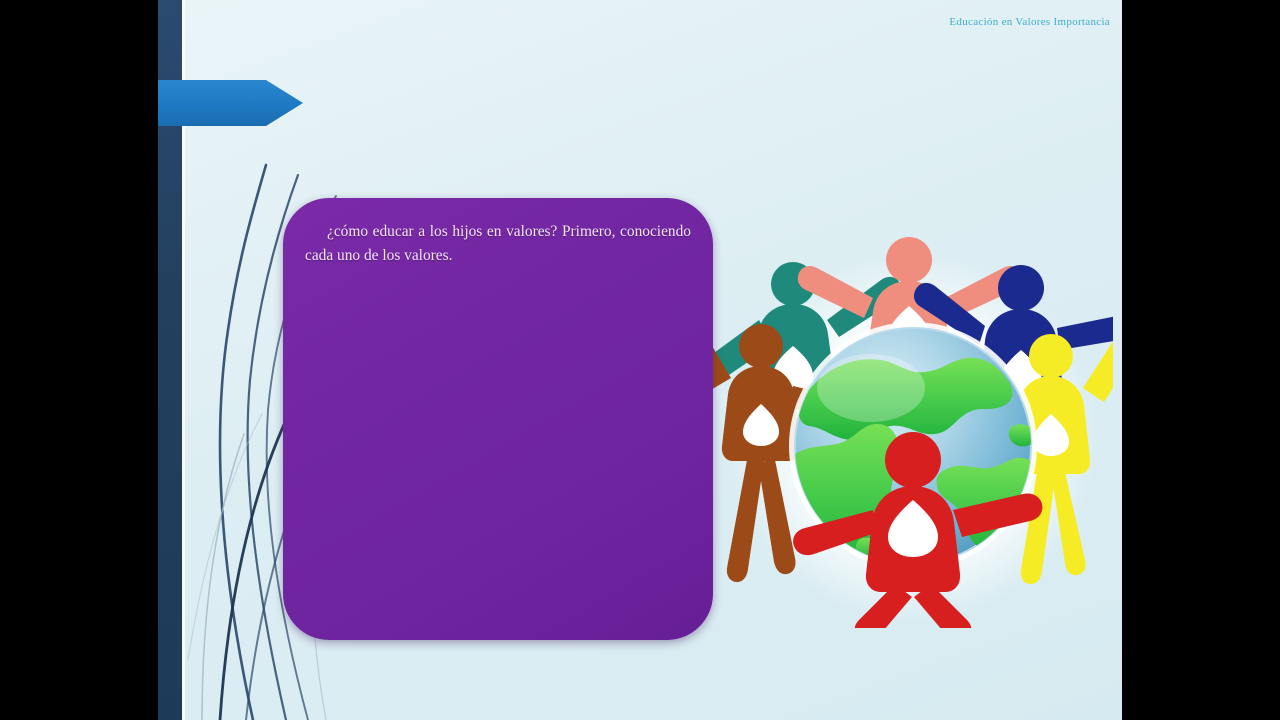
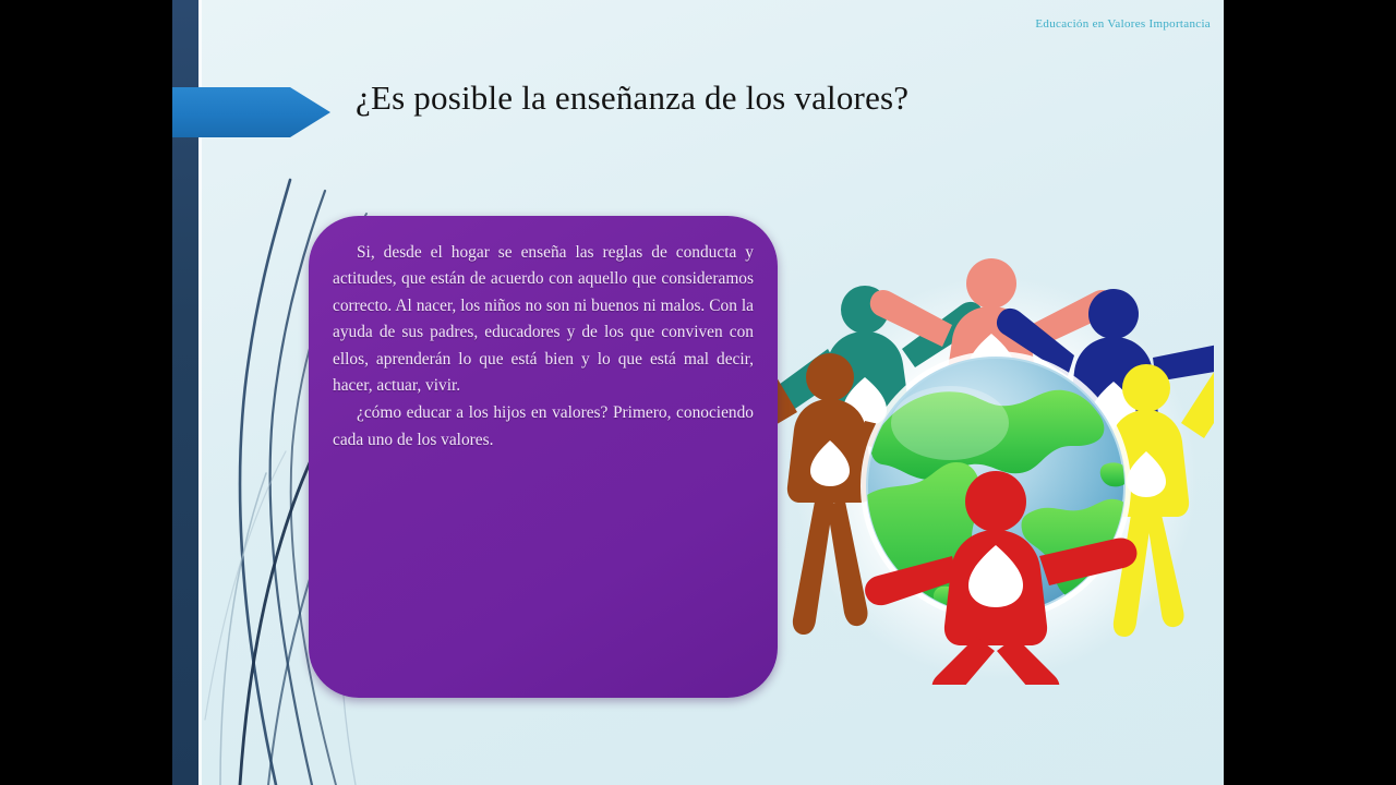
  Educación en Valores Importancia
+ ¿Es posible la enseñanza de los valores?
+ Si, desde el hogar se enseña las reglas de conducta y actitudes, que están de acuerdo con aquello que consideramos correcto. Al nacer, los niños no son ni buenos ni malos. Con la ayuda de sus padres, educadores y de los que conviven con ellos, aprenderán lo que está bien y lo que está mal decir, hacer, actuar, vivir.
  ¿cómo educar a los hijos en valores? Primero, conociendo cada uno de los valores.
